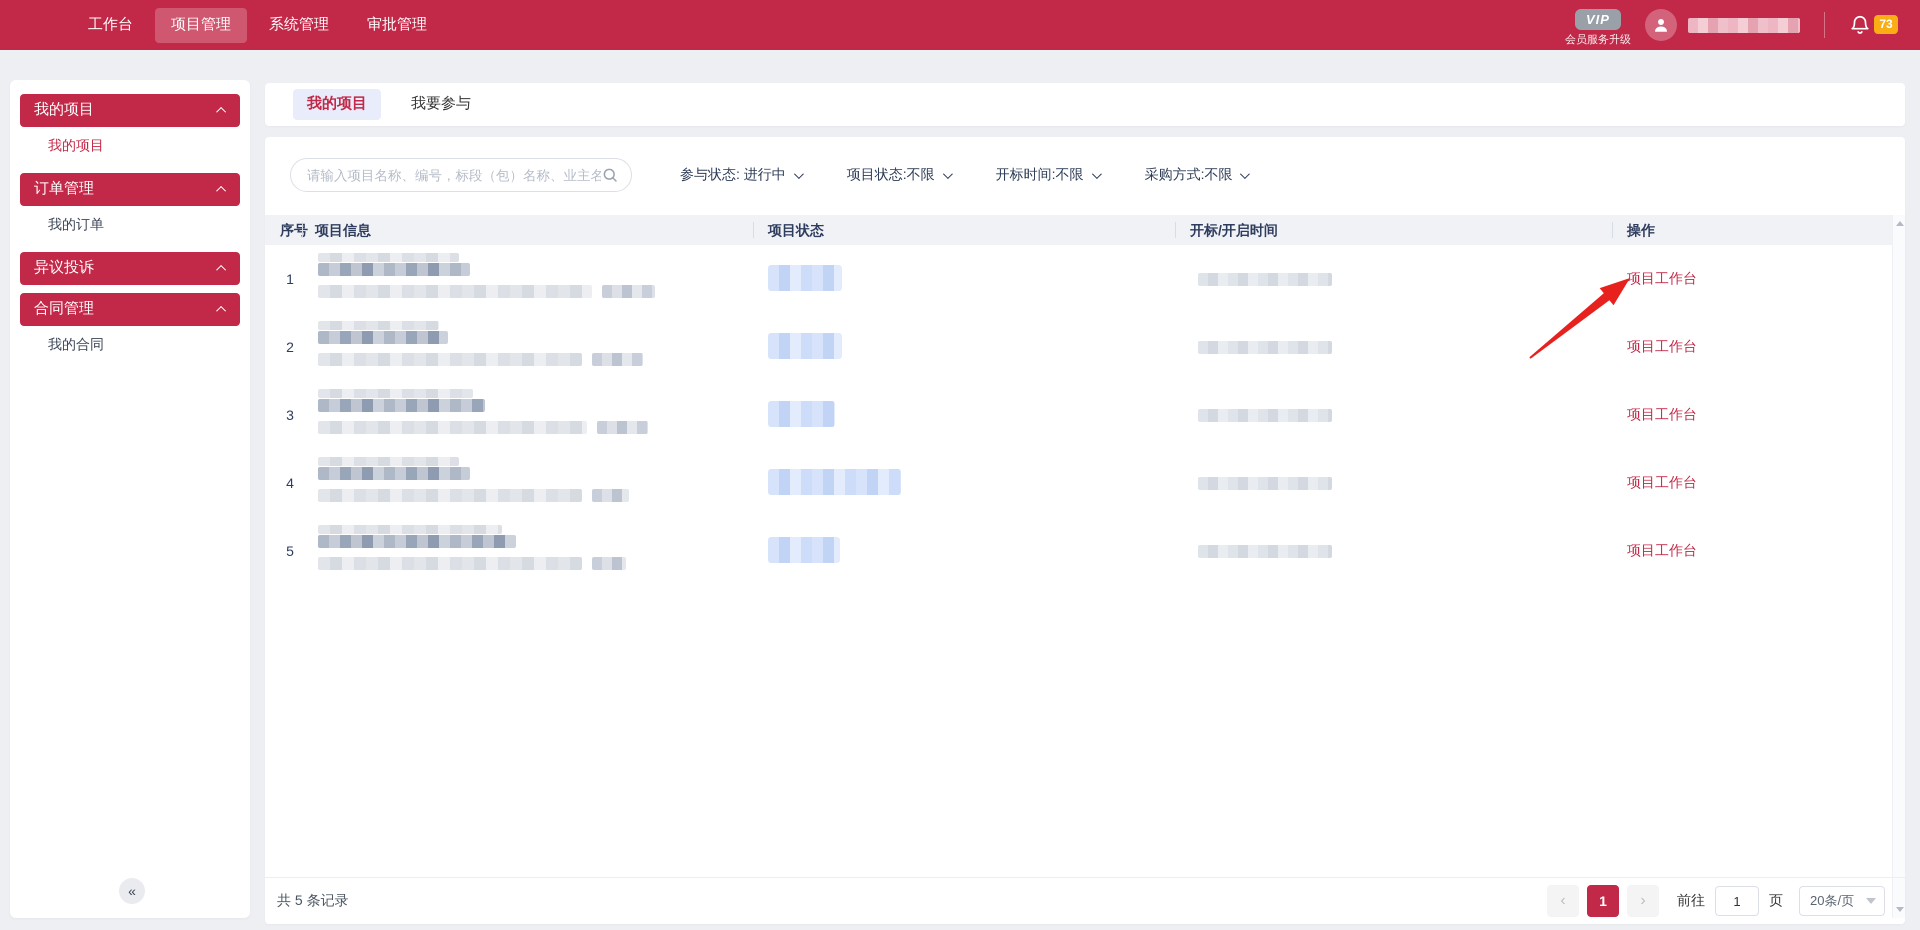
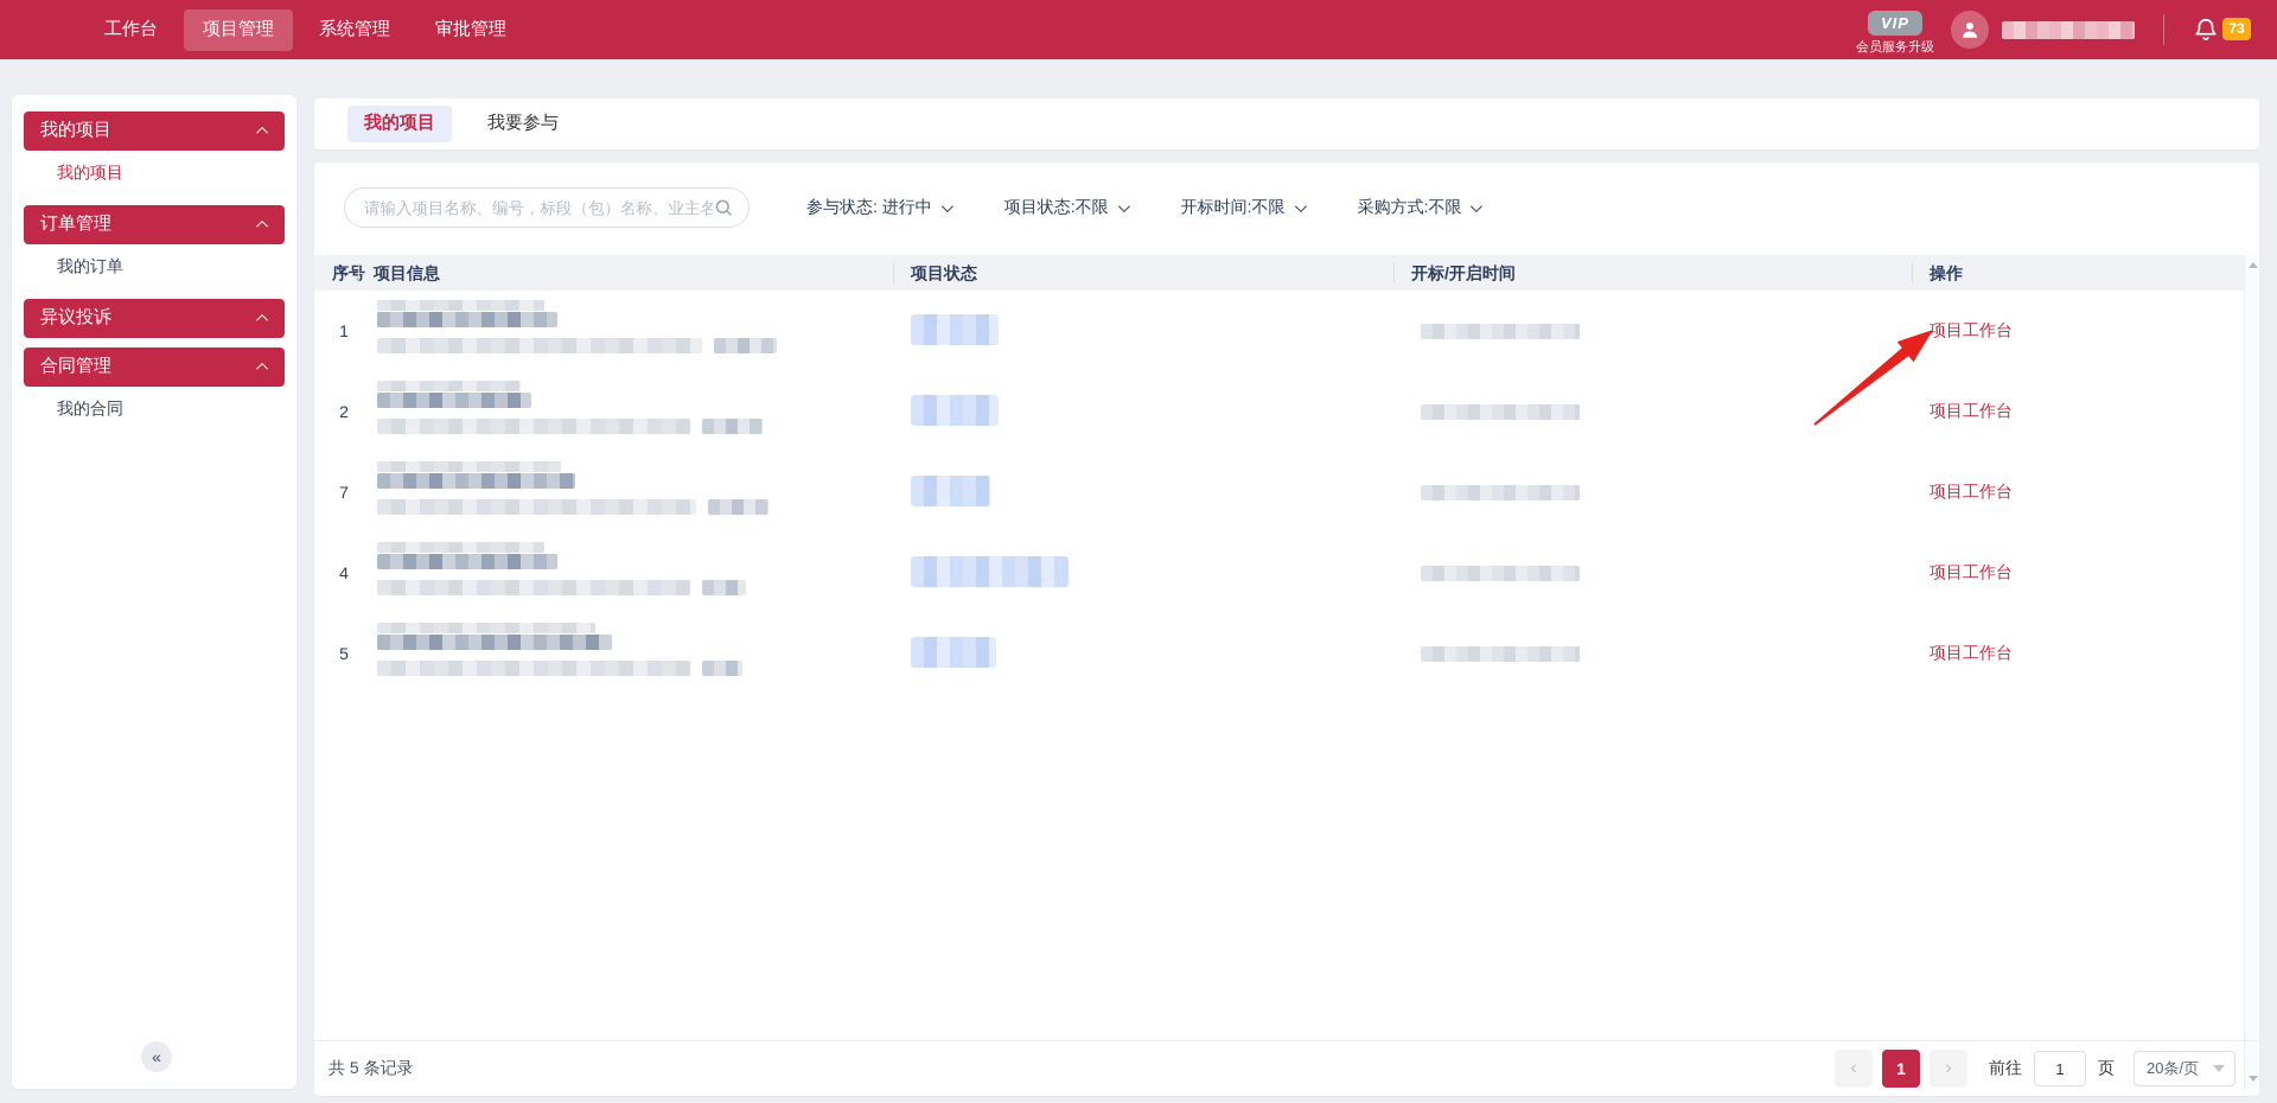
  工作台
  项目管理
  系统管理
  审批管理
  VIP
  会员服务升级
  73
  我的项目
  我的项目
  订单管理
  我的订单
  异议投诉
  合同管理
  我的合同
  «
  我的项目
  我要参与
  请输入项目名称、编号，标段（包）名称、业主名
  参与状态: 进行中
  项目状态:不限
  开标时间:不限
  采购方式:不限
  序号
  项目信息
  项目状态
  开标/开启时间
  操作
  1
  项目工作台
  2
  项目工作台
- 3
+ 7
  项目工作台
  4
  项目工作台
  5
  项目工作台
  共 5 条记录
  ‹
  1
  ›
  前往
  1
  页
  20条/页
